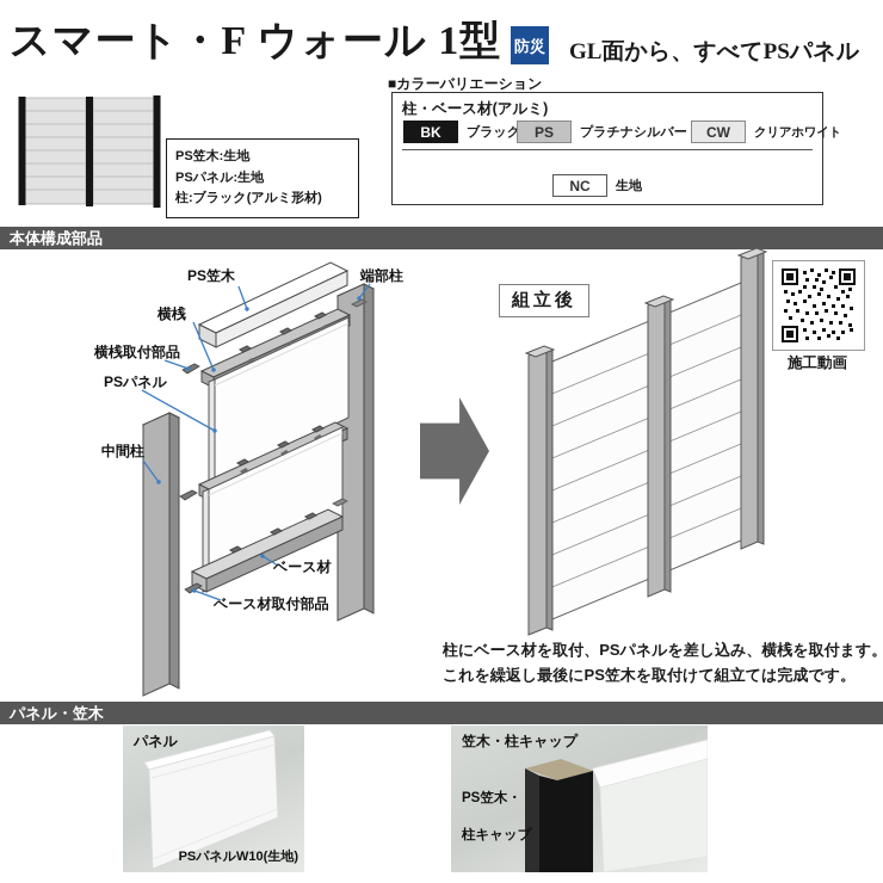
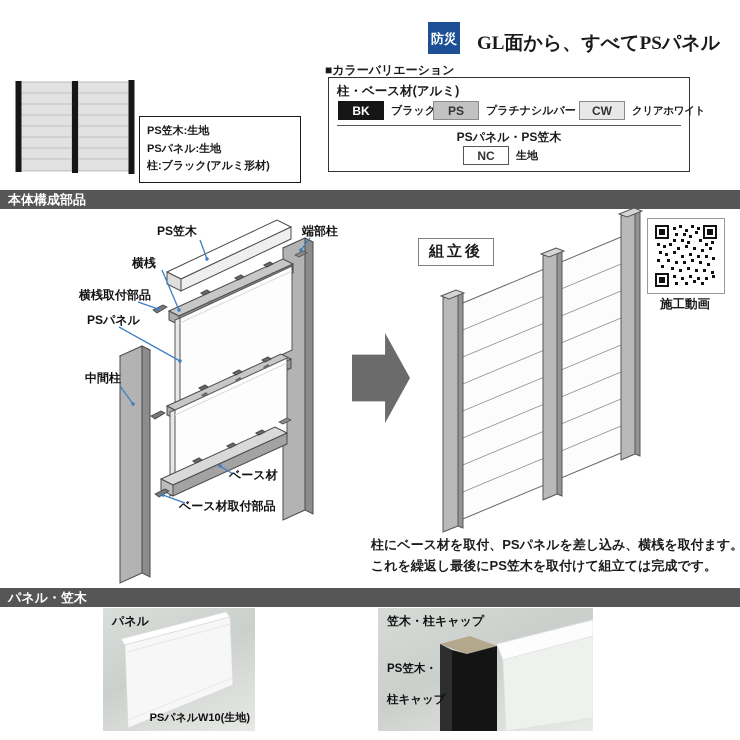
- スマート・F ウォール 1型
  防災
  GL面から、すべてPSパネル
  PS笠木:生地
  PSパネル:生地
  柱:ブラック(アルミ形材)
  ■カラーバリエーション
  柱・ベース材(アルミ)
  BK
  ブラック
  PS
  プラチナシルバー
  CW
  クリアホワイト
+ PSパネル・PS笠木
  NC
  生地
  本体構成部品
  PS笠木
  端部柱
  横桟
  横桟取付部品
  PSパネル
  中間柱
  ベース材
  ベース材取付部品
  組立後
  施工動画
  柱にベース材を取付、PSパネルを差し込み、横桟を取付ます。
  これを繰返し最後にPS笠木を取付けて組立ては完成です。
  パネル・笠木
  パネル
  PSパネルW10(生地)
  笠木・柱キャップ
  PS笠木・
  柱キャップ
